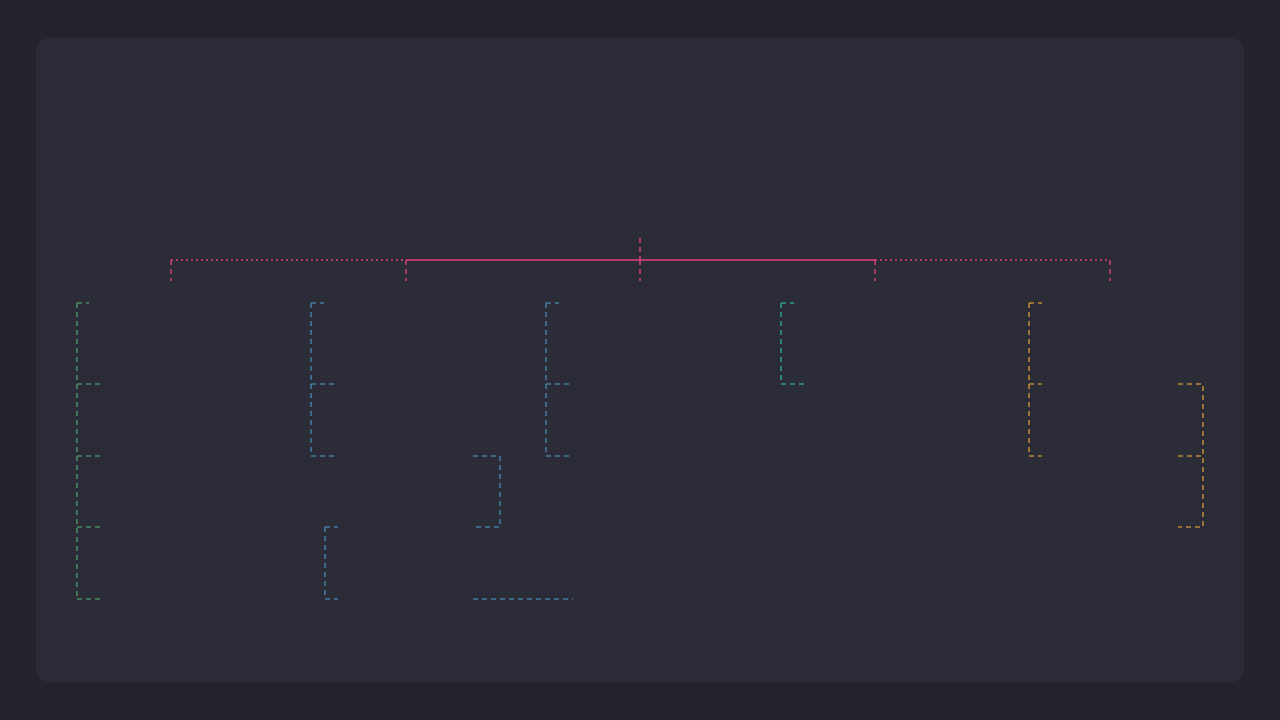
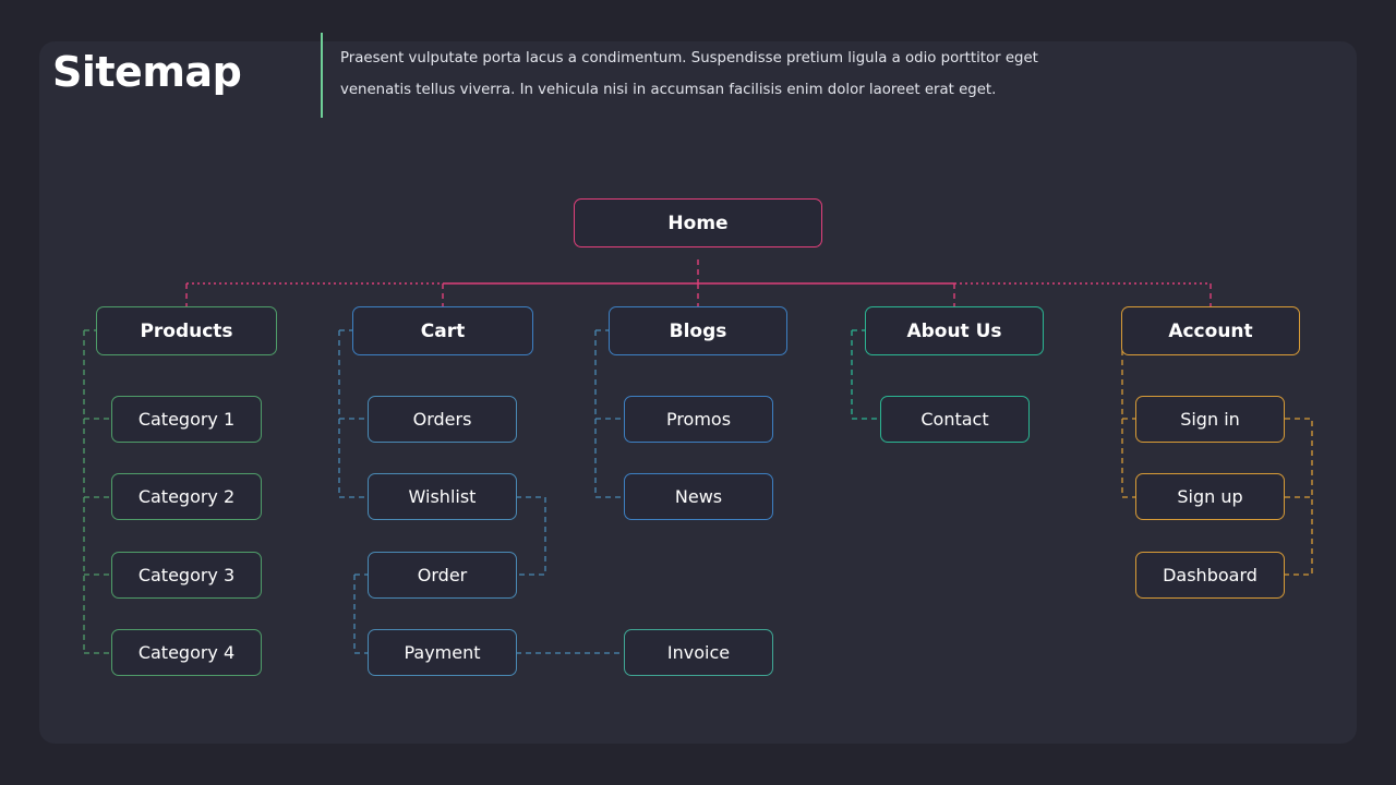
+ Sitemap
+ Praesent vulputate porta lacus a condimentum. Suspendisse pretium ligula a odio porttitor eget venenatis tellus viverra. In vehicula nisi in accumsan facilisis enim dolor laoreet erat eget.
+ Home
+ Products
+ Cart
+ Blogs
+ About Us
+ Account
+ Category 1
+ Category 2
+ Category 3
+ Category 4
+ Orders
+ Wishlist
+ Order
+ Payment
+ Promos
+ News
+ Invoice
+ Contact
+ Sign in
+ Sign up
+ Dashboard
